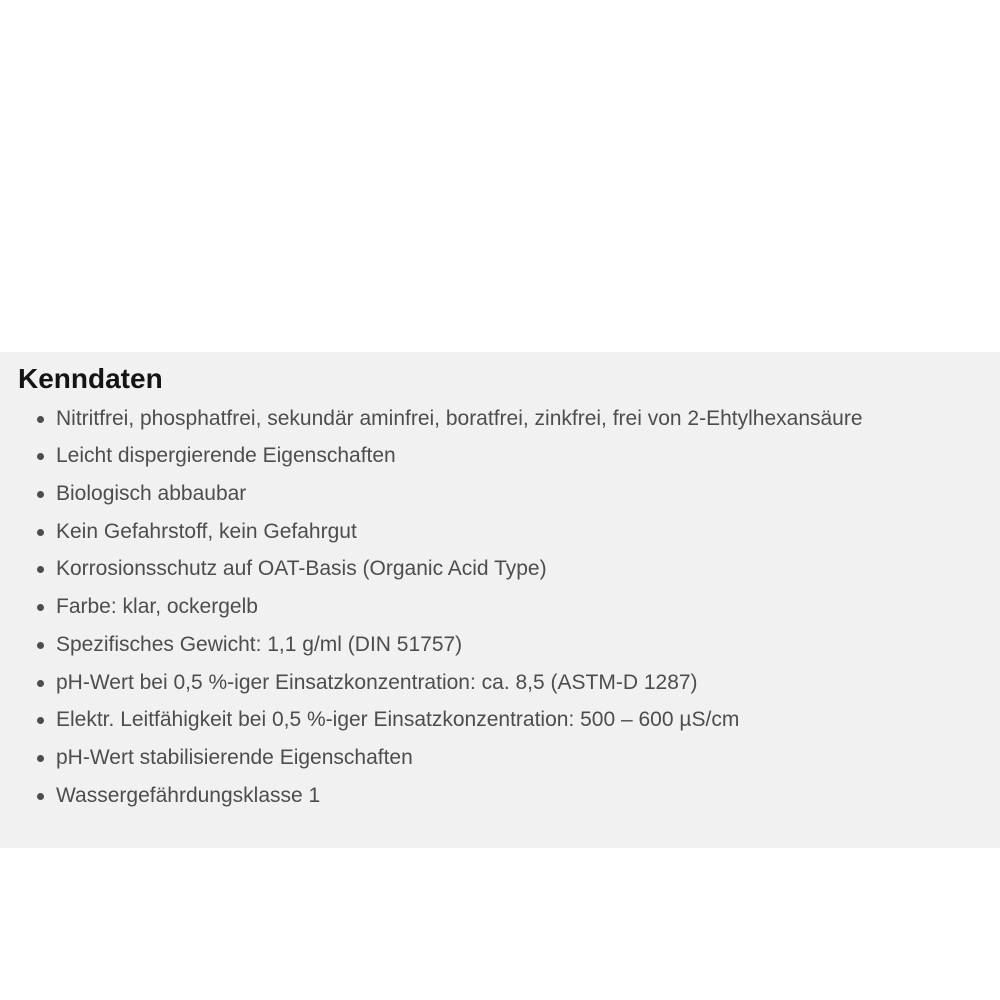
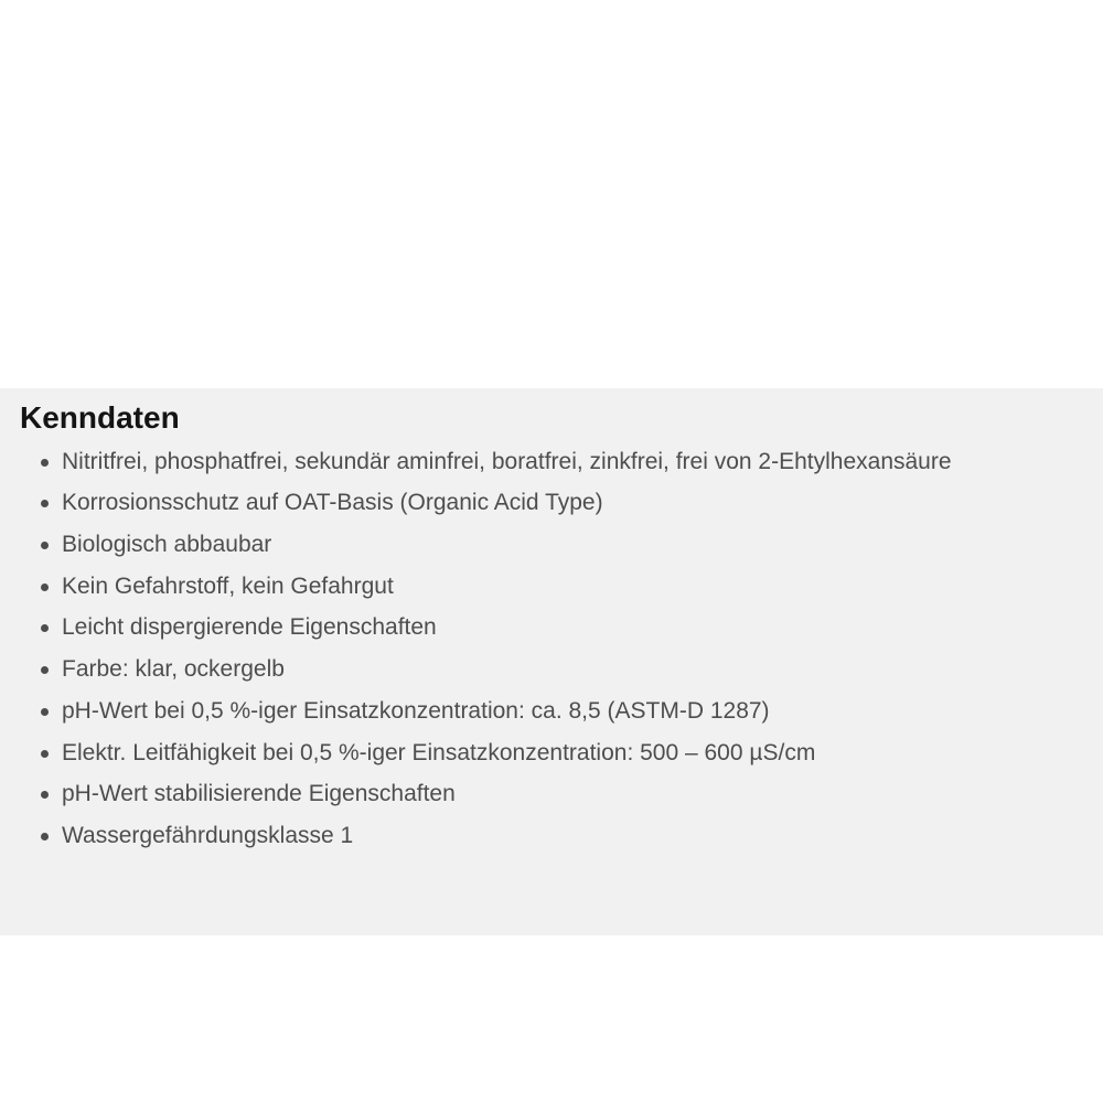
  Kenndaten
  Nitritfrei, phosphatfrei, sekundär aminfrei, boratfrei, zinkfrei, frei von 2-Ehtylhexansäure
- Leicht dispergierende Eigenschaften
+ Korrosionsschutz auf OAT-Basis (Organic Acid Type)
  Biologisch abbaubar
  Kein Gefahrstoff, kein Gefahrgut
- Korrosionsschutz auf OAT-Basis (Organic Acid Type)
+ Leicht dispergierende Eigenschaften
  Farbe: klar, ockergelb
- Spezifisches Gewicht: 1,1 g/ml (DIN 51757)
  pH-Wert bei 0,5 %-iger Einsatzkonzentration: ca. 8,5 (ASTM-D 1287)
  Elektr. Leitfähigkeit bei 0,5 %-iger Einsatzkonzentration: 500 – 600 µS/cm
  pH-Wert stabilisierende Eigenschaften
  Wassergefährdungsklasse 1
